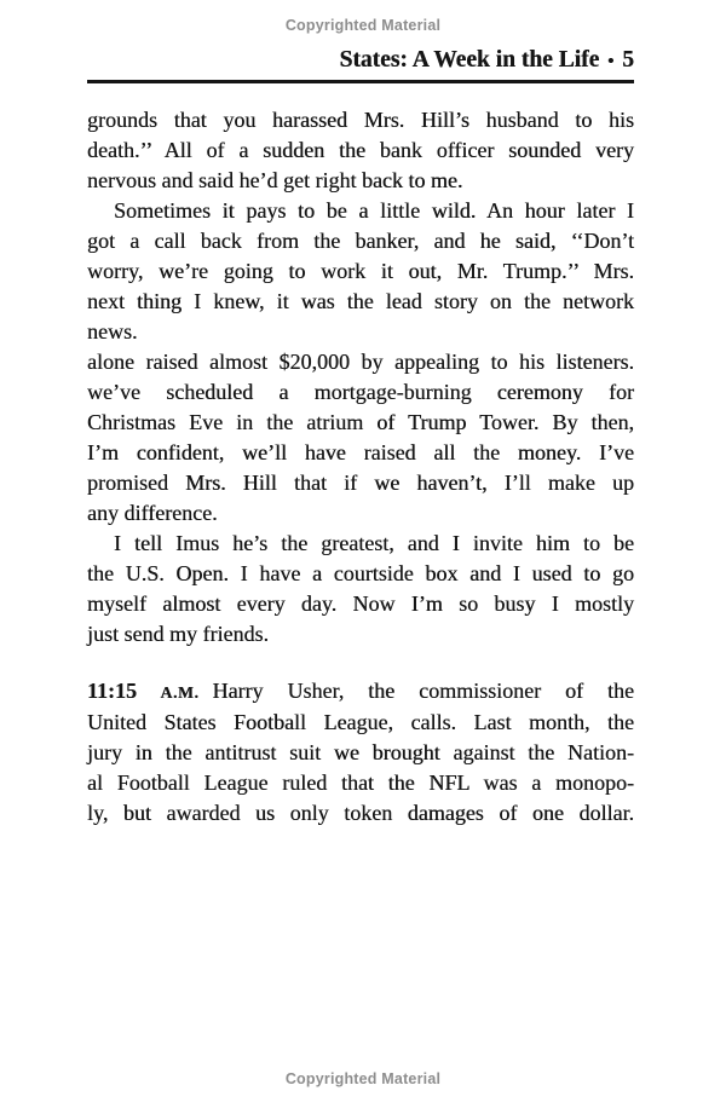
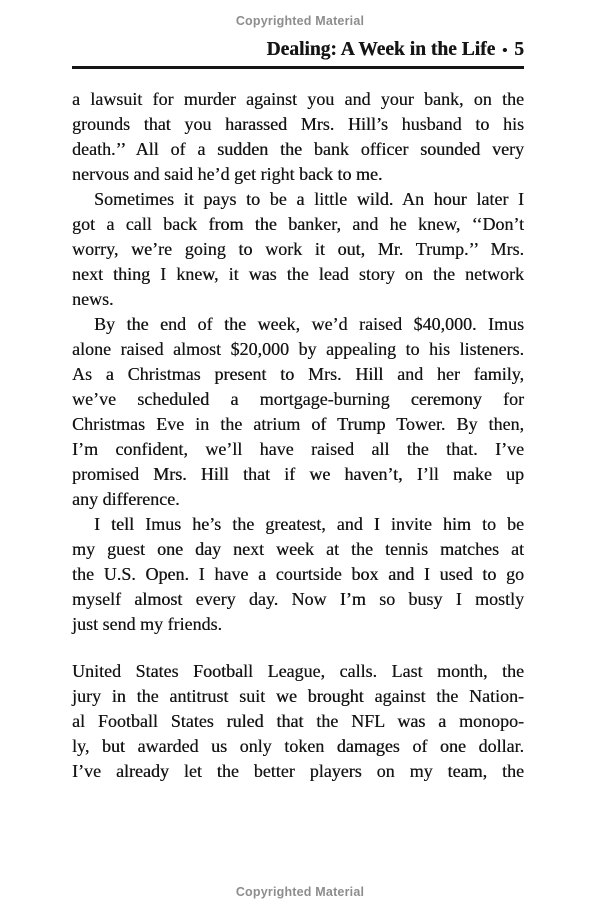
  Copyrighted Material
- States: A Week in the Life • 5
+ Dealing: A Week in the Life • 5
+ a lawsuit for murder against you and your bank, on the
  grounds that you harassed Mrs. Hill’s husband to his
  death.’’ All of a sudden the bank officer sounded very
  nervous and said he’d get right back to me.
  Sometimes it pays to be a little wild. An hour later I
- got a call back from the banker, and he said, ‘‘Don’t
+ got a call back from the banker, and he knew, ‘‘Don’t
  worry, we’re going to work it out, Mr. Trump.’’ Mrs.
  next thing I knew, it was the lead story on the network
  news.
+ By the end of the week, we’d raised $40,000. Imus
  alone raised almost $20,000 by appealing to his listeners.
+ As a Christmas present to Mrs. Hill and her family,
  we’ve scheduled a mortgage-burning ceremony for
  Christmas Eve in the atrium of Trump Tower. By then,
- I’m confident, we’ll have raised all the money. I’ve
+ I’m confident, we’ll have raised all the that. I’ve
  promised Mrs. Hill that if we haven’t, I’ll make up
  any difference.
  I tell Imus he’s the greatest, and I invite him to be
+ my guest one day next week at the tennis matches at
  the U.S. Open. I have a courtside box and I used to go
  myself almost every day. Now I’m so busy I mostly
  just send my friends.
- 11:15 A.M. Harry Usher, the commissioner of the
  United States Football League, calls. Last month, the
  jury in the antitrust suit we brought against the Nation-
- al Football League ruled that the NFL was a monopo-
+ al Football States ruled that the NFL was a monopo-
  ly, but awarded us only token damages of one dollar.
+ I’ve already let the better players on my team, the
  Copyrighted Material
